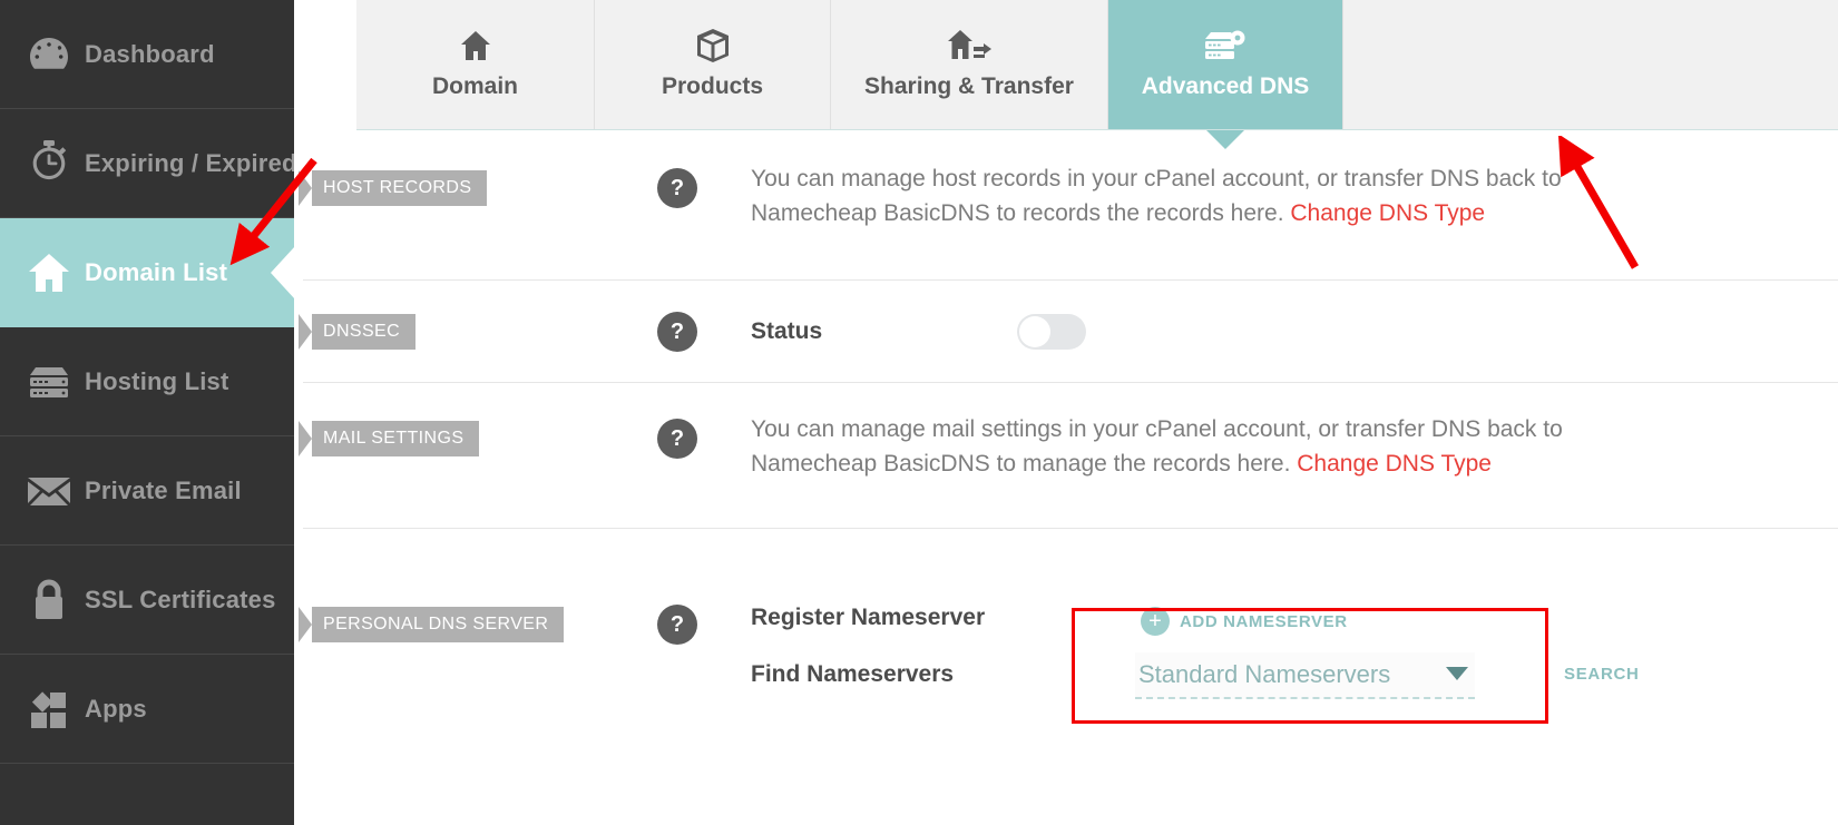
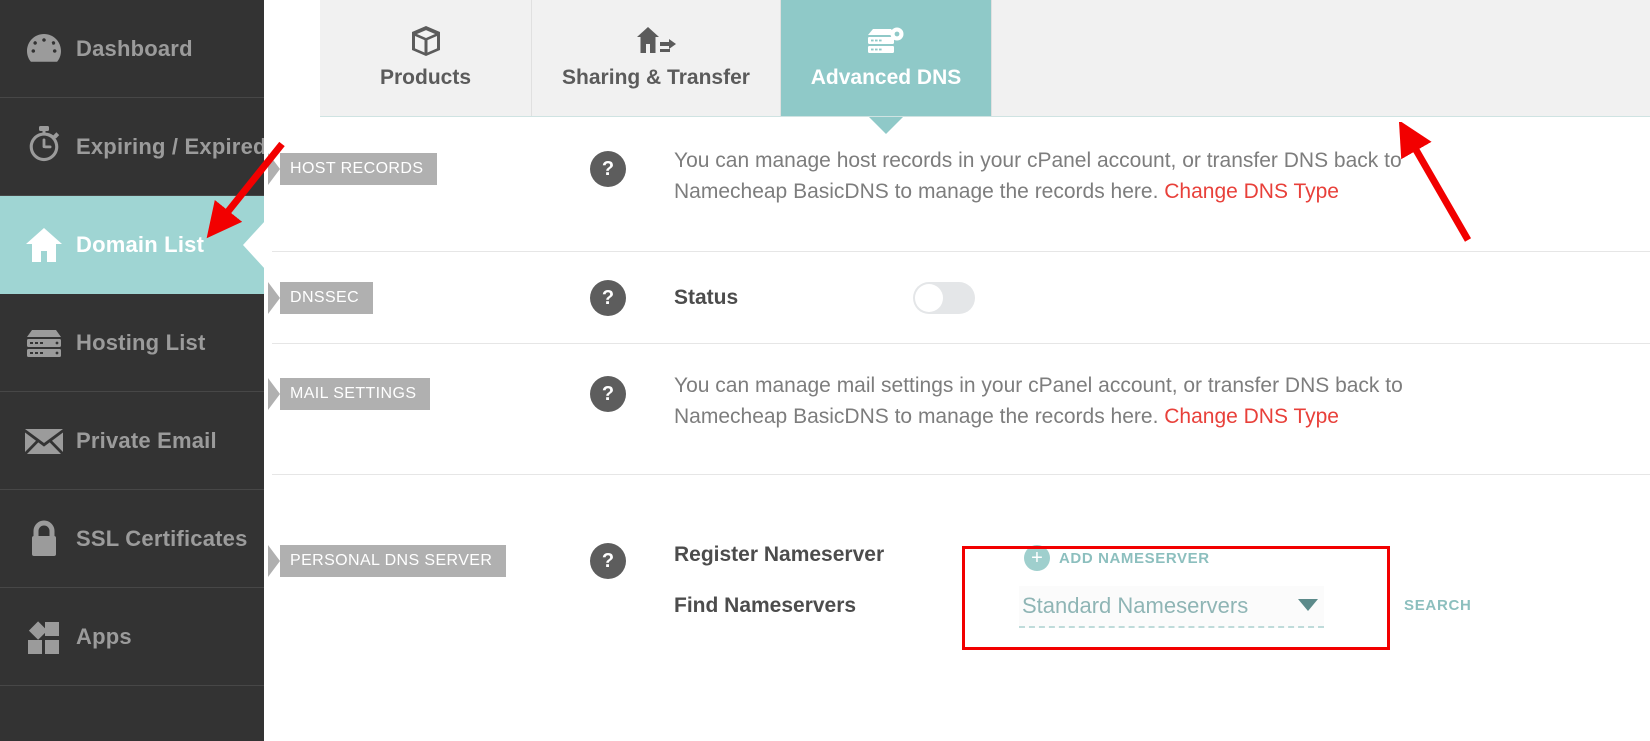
  Dashboard
  Expiring / Expired
  Domain List
  Hosting List
  Private Email
  SSL Certificates
  Apps
- Domain
  Products
  Sharing & Transfer
  Advanced DNS
  HOST RECORDS
  ?
- You can manage host records in your cPanel account, or transfer DNS back to Namecheap BasicDNS to records the records here. Change DNS Type
+ You can manage host records in your cPanel account, or transfer DNS back to Namecheap BasicDNS to manage the records here. Change DNS Type
  DNSSEC
  ?
  Status
  MAIL SETTINGS
  ?
  You can manage mail settings in your cPanel account, or transfer DNS back to Namecheap BasicDNS to manage the records here. Change DNS Type
  PERSONAL DNS SERVER
  ?
  Register Nameserver
  Find Nameservers
  +
  ADD NAMESERVER
  Standard Nameservers
  SEARCH
